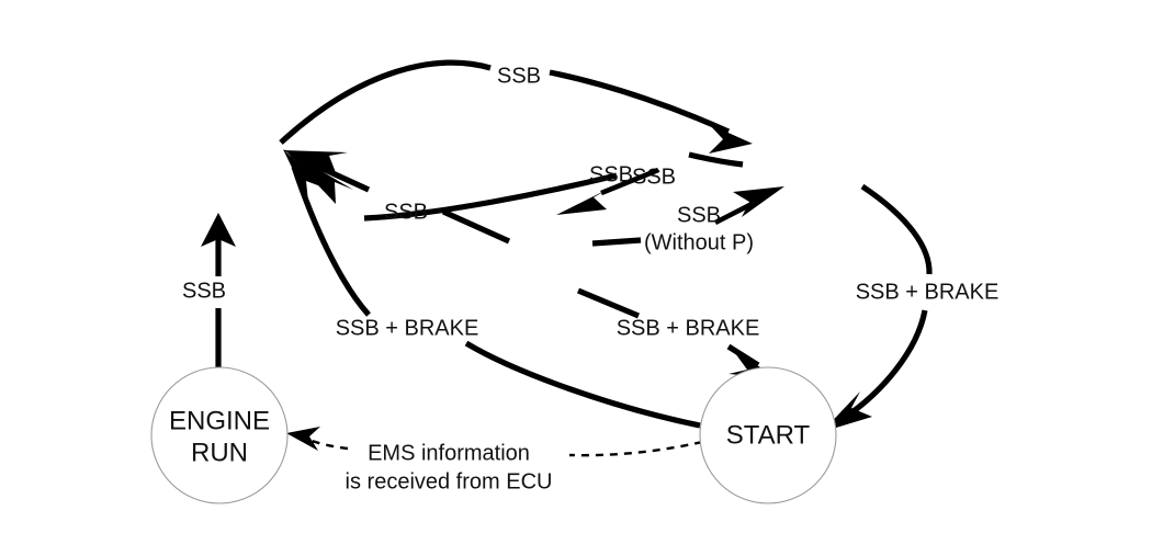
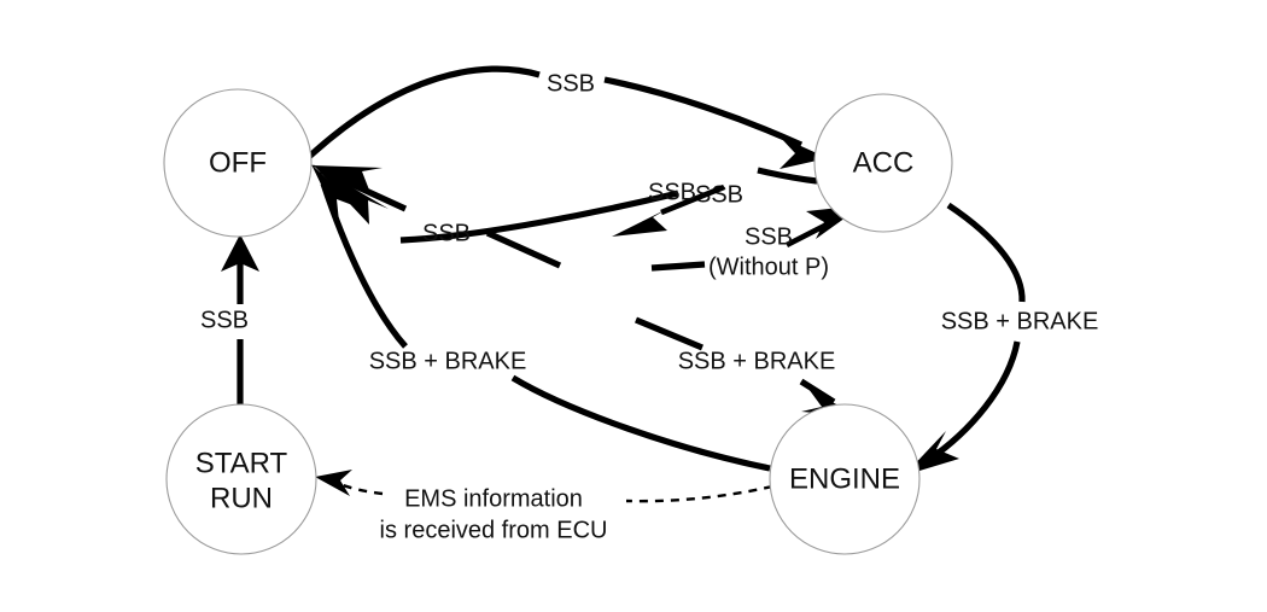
  SSB
  SSB
  SSB
  SSB
  (Without P)
  SSB + BRAKE
  SSB + BRAKE
  SSB + BRAKE
  SSB
  EMS information
  is received from ECU
+ OFF
+ ACC
- ENGINE
+ START
  RUN
- START
+ ENGINE
